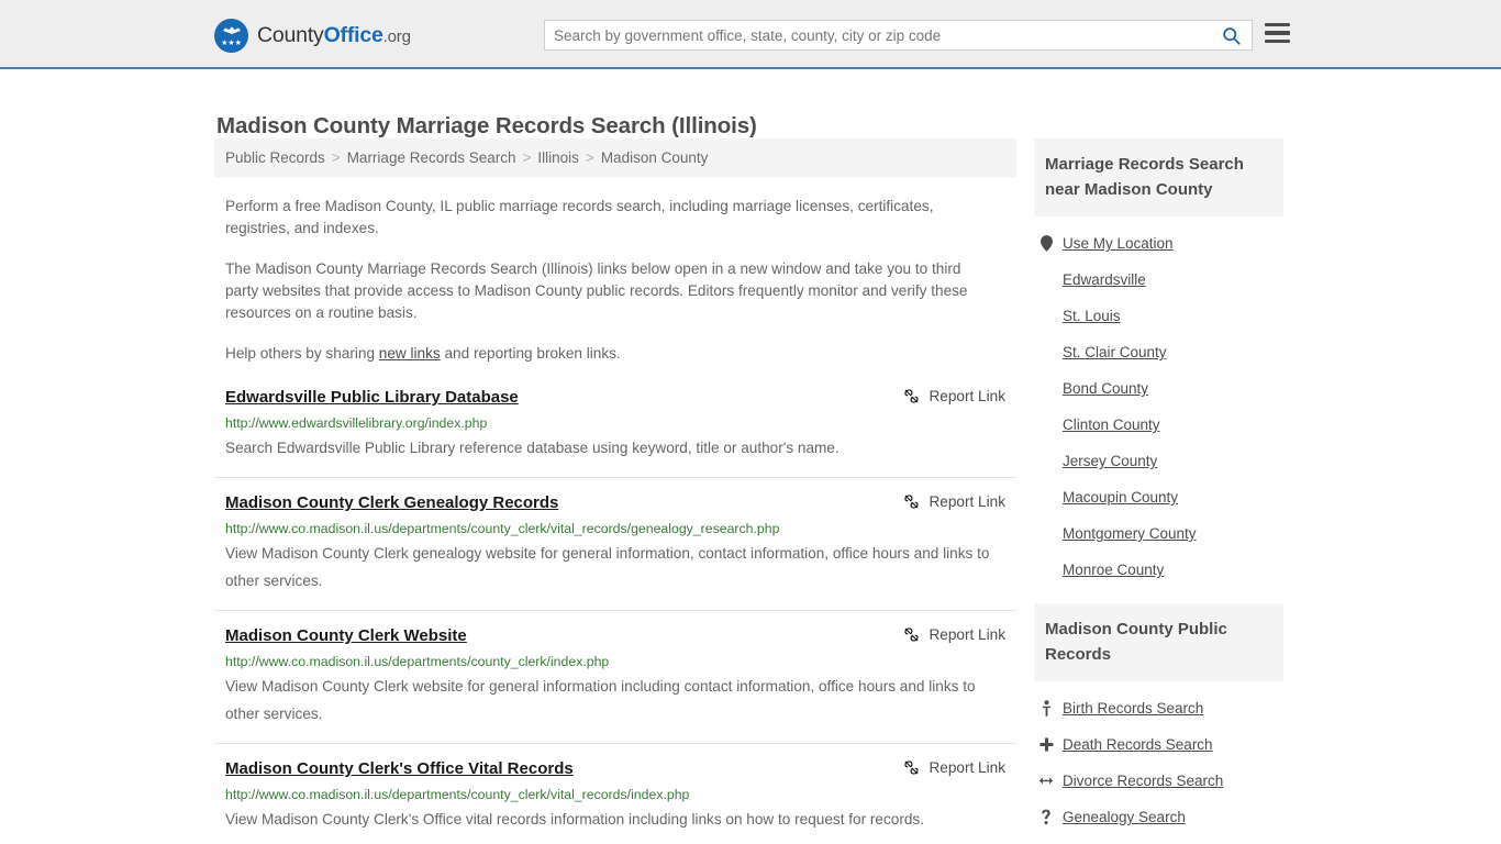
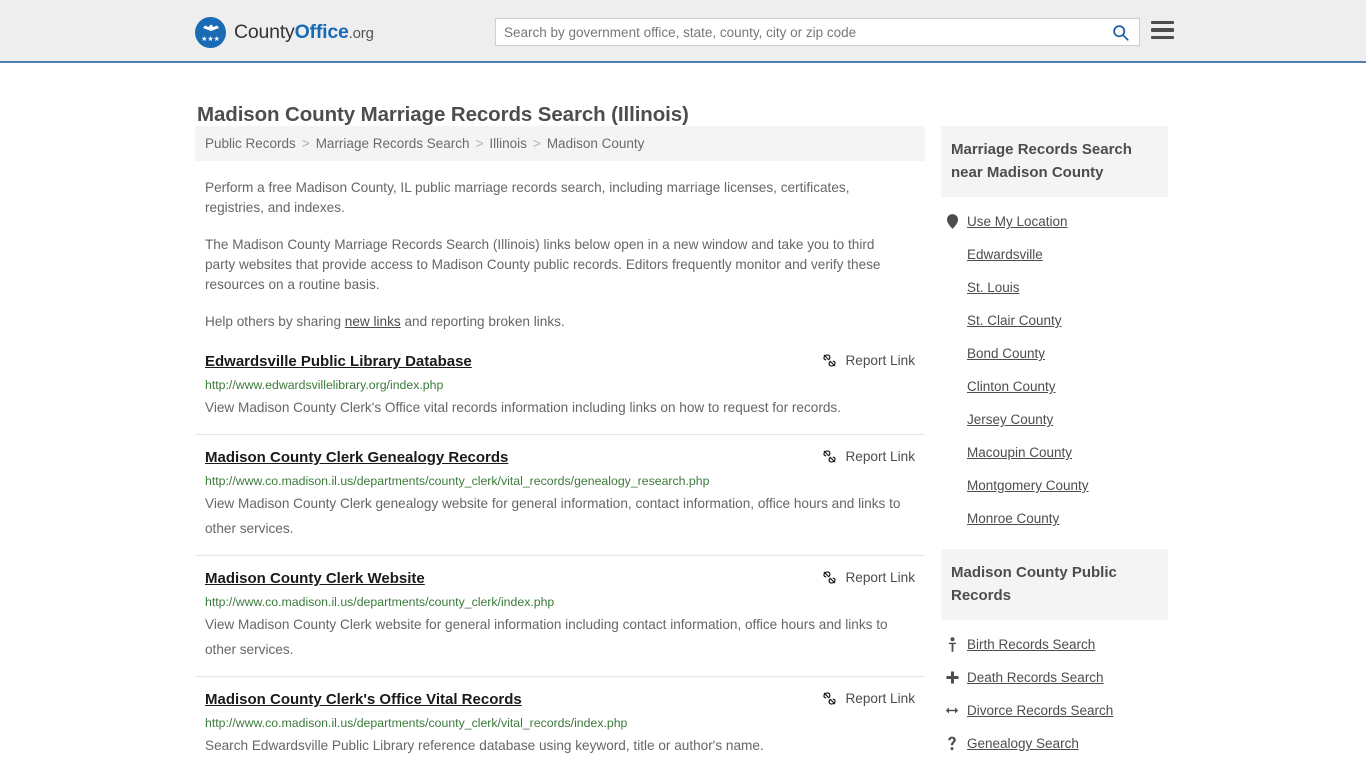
  CountyOffice.org
  Search by government office, state, county, city or zip code
  Madison County Marriage Records Search (Illinois)
  Public Records
  >
  Marriage Records Search
  >
  Illinois
  >
  Madison County
  Perform a free Madison County, IL public marriage records search, including marriage licenses, certificates, registries, and indexes.
  The Madison County Marriage Records Search (Illinois) links below open in a new window and take you to third party websites that provide access to Madison County public records. Editors frequently monitor and verify these resources on a routine basis.
  Help others by sharing new links and reporting broken links.
  Edwardsville Public Library Database
  Report Link
  http://www.edwardsvillelibrary.org/index.php
- Search Edwardsville Public Library reference database using keyword, title or author's name.
+ View Madison County Clerk's Office vital records information including links on how to request for records.
  Madison County Clerk Genealogy Records
  Report Link
  http://www.co.madison.il.us/departments/county_clerk/vital_records/genealogy_research.php
  View Madison County Clerk genealogy website for general information, contact information, office hours and links to other services.
  Madison County Clerk Website
  Report Link
  http://www.co.madison.il.us/departments/county_clerk/index.php
  View Madison County Clerk website for general information including contact information, office hours and links to other services.
  Madison County Clerk's Office Vital Records
  Report Link
  http://www.co.madison.il.us/departments/county_clerk/vital_records/index.php
- View Madison County Clerk's Office vital records information including links on how to request for records.
+ Search Edwardsville Public Library reference database using keyword, title or author's name.
  Marriage Records Search near Madison County
  Use My Location
  Edwardsville
  St. Louis
  St. Clair County
  Bond County
  Clinton County
  Jersey County
  Macoupin County
  Montgomery County
  Monroe County
  Madison County Public Records
  Birth Records Search
  Death Records Search
  Divorce Records Search
  Genealogy Search
